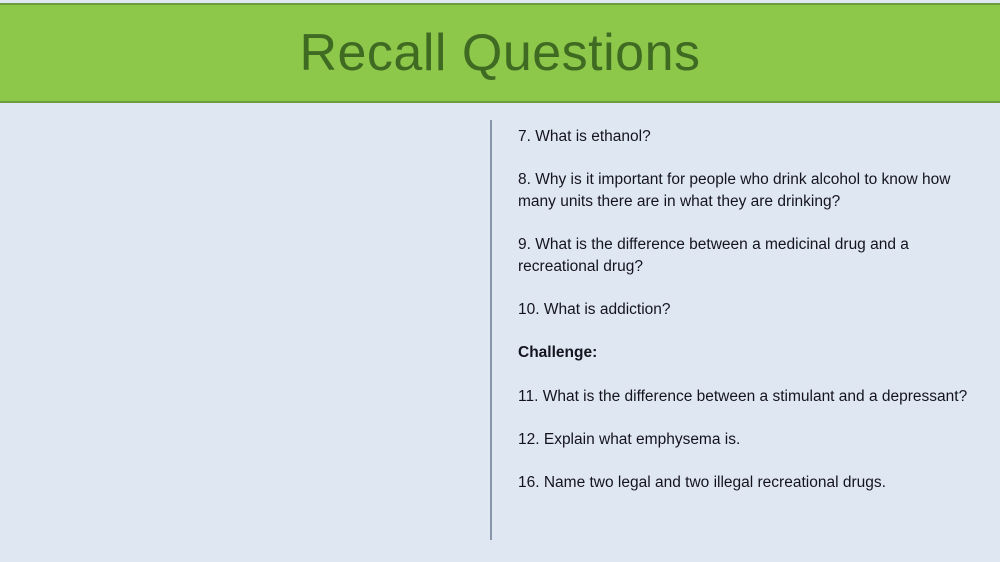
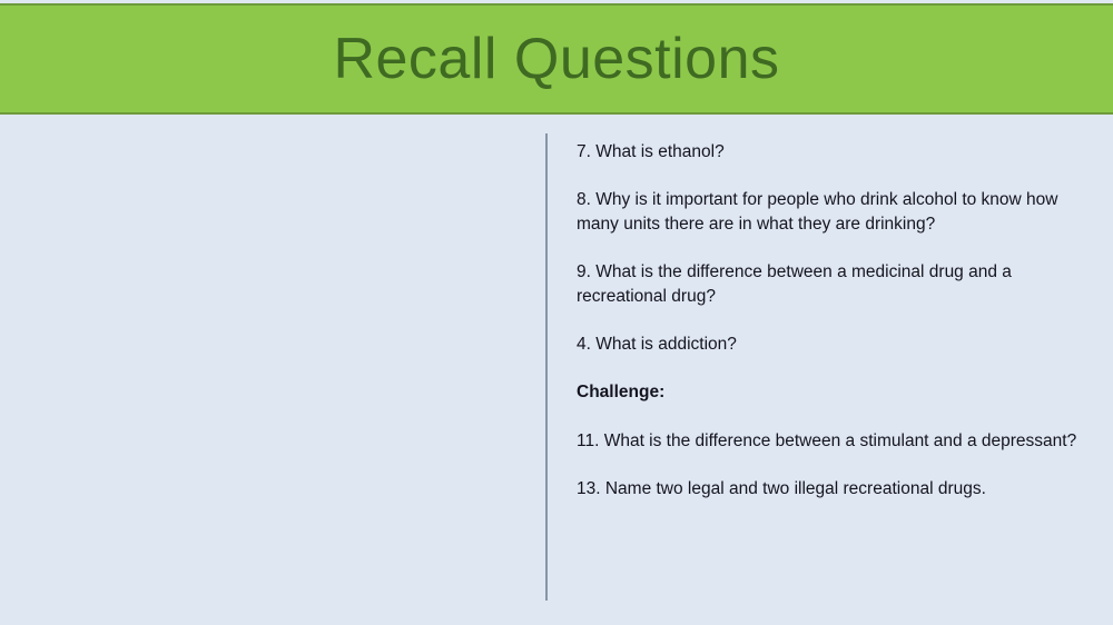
  Recall Questions
  7. What is ethanol?
  8. Why is it important for people who drink alcohol to know how many units there are in what they are drinking?
  9. What is the difference between a medicinal drug and a recreational drug?
- 10. What is addiction?
+ 4. What is addiction?
  Challenge:
  11. What is the difference between a stimulant and a depressant?
- 12. Explain what emphysema is.
- 16. Name two legal and two illegal recreational drugs.
+ 13. Name two legal and two illegal recreational drugs.
